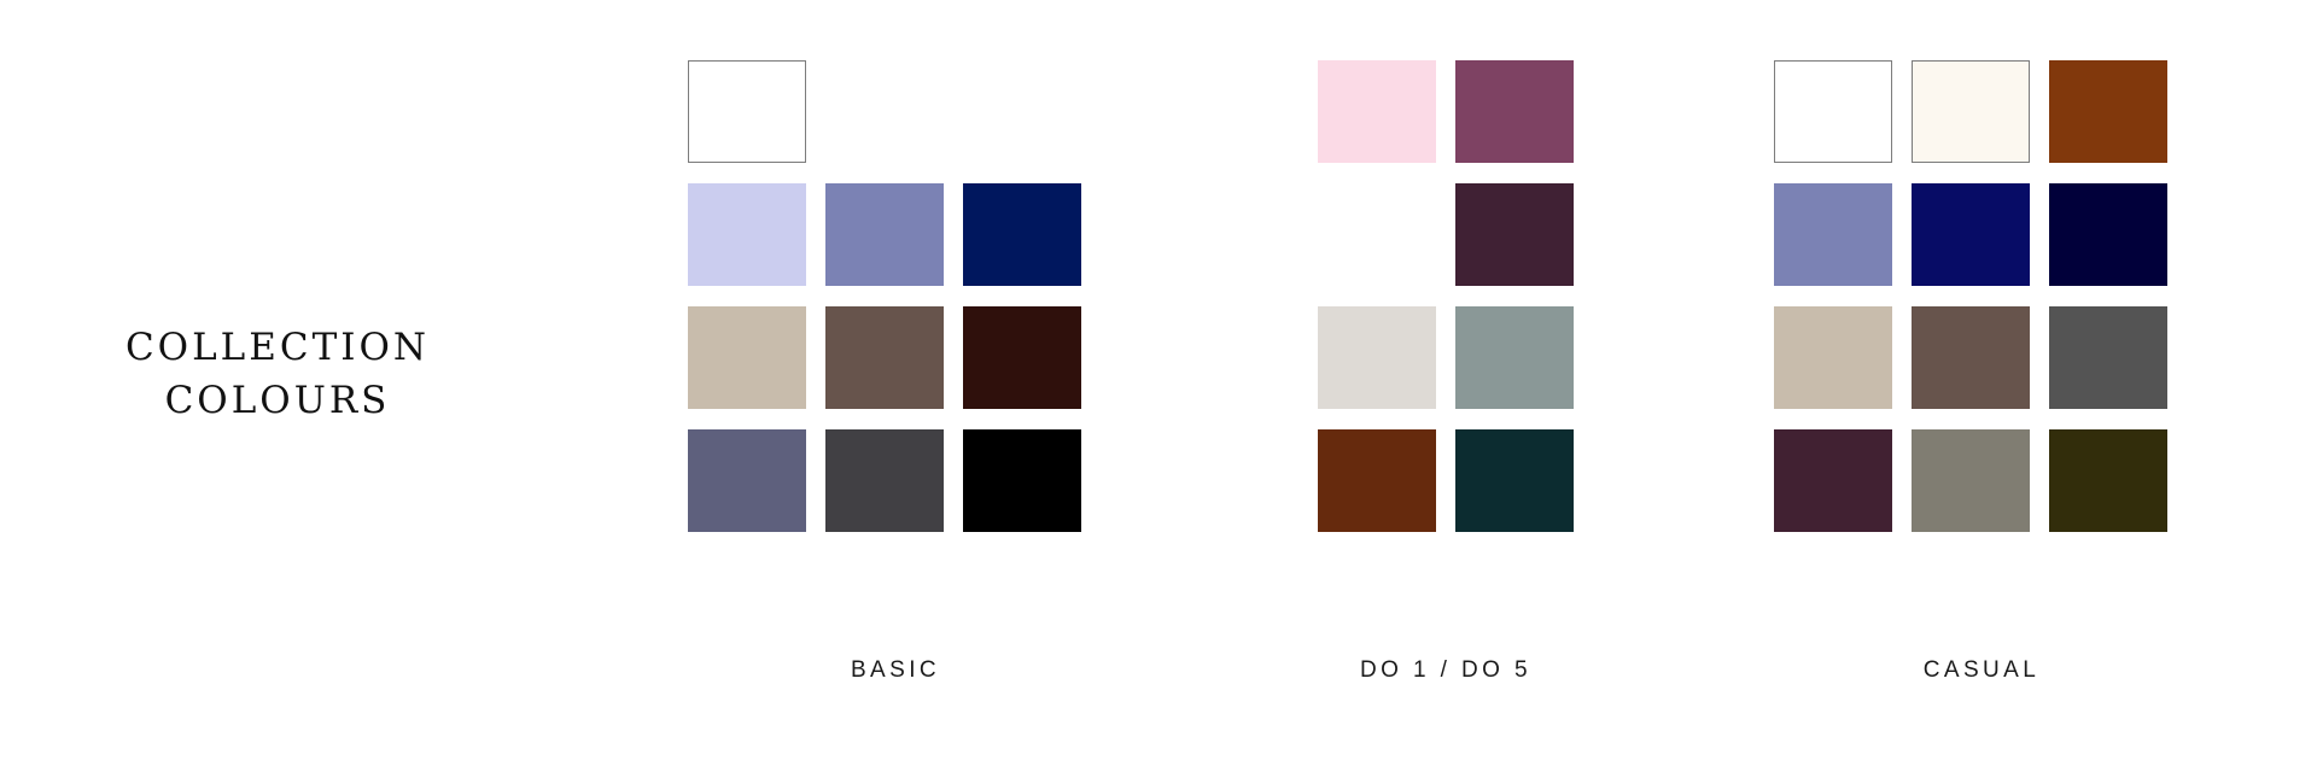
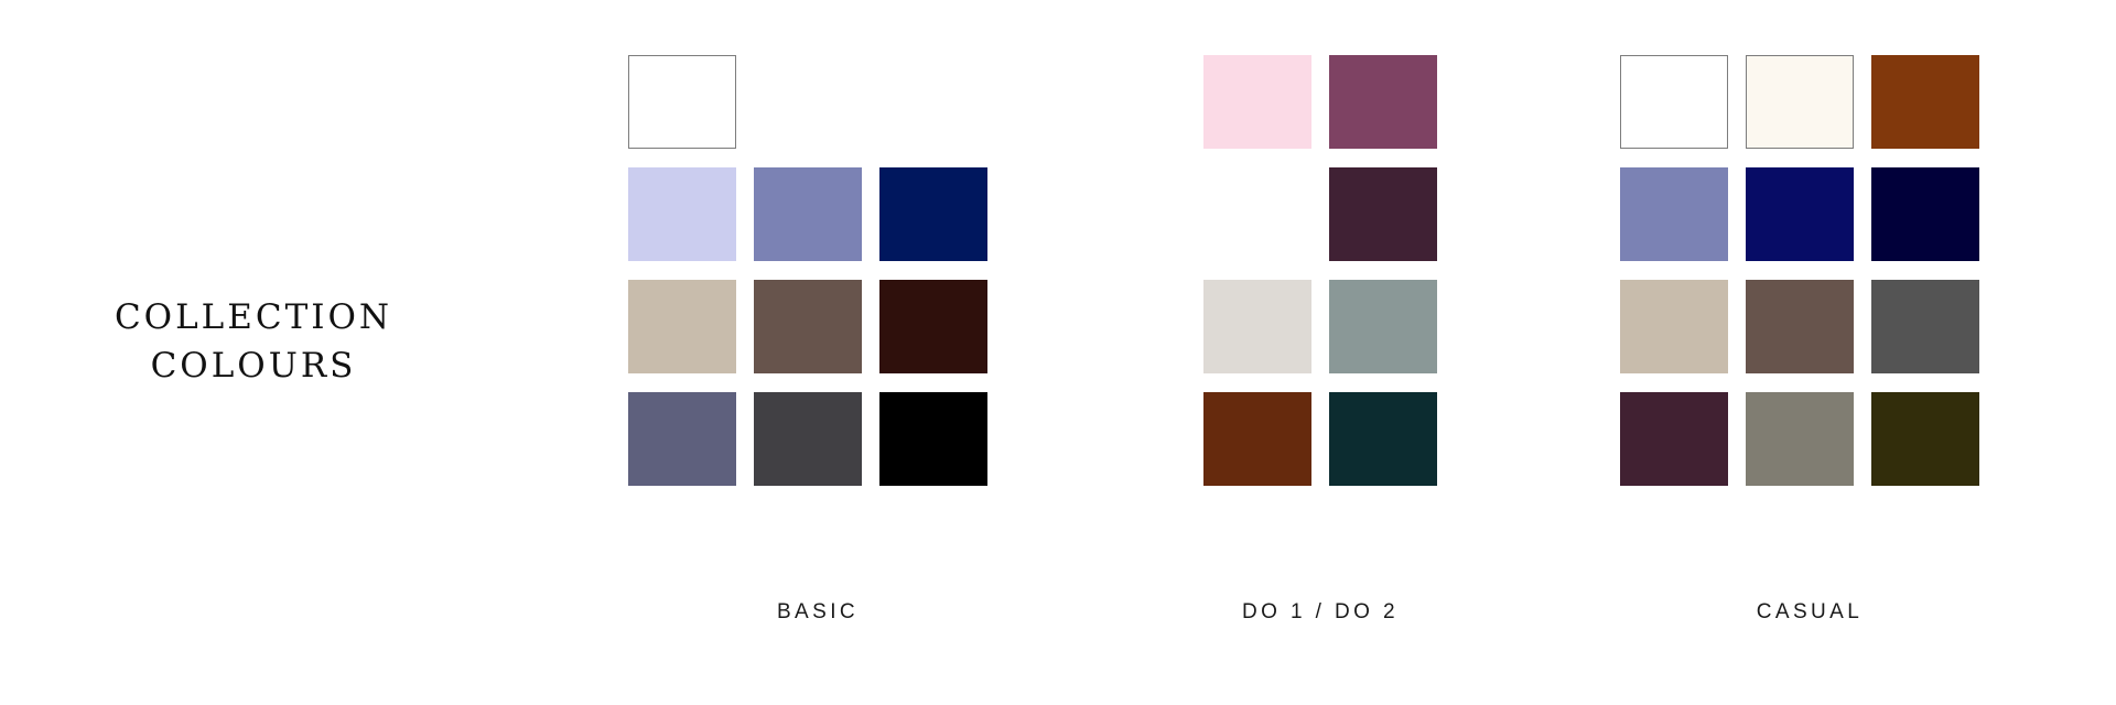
  COLLECTION
  COLOURS
  BASIC
- DO 1 / DO 5
+ DO 1 / DO 2
  CASUAL
